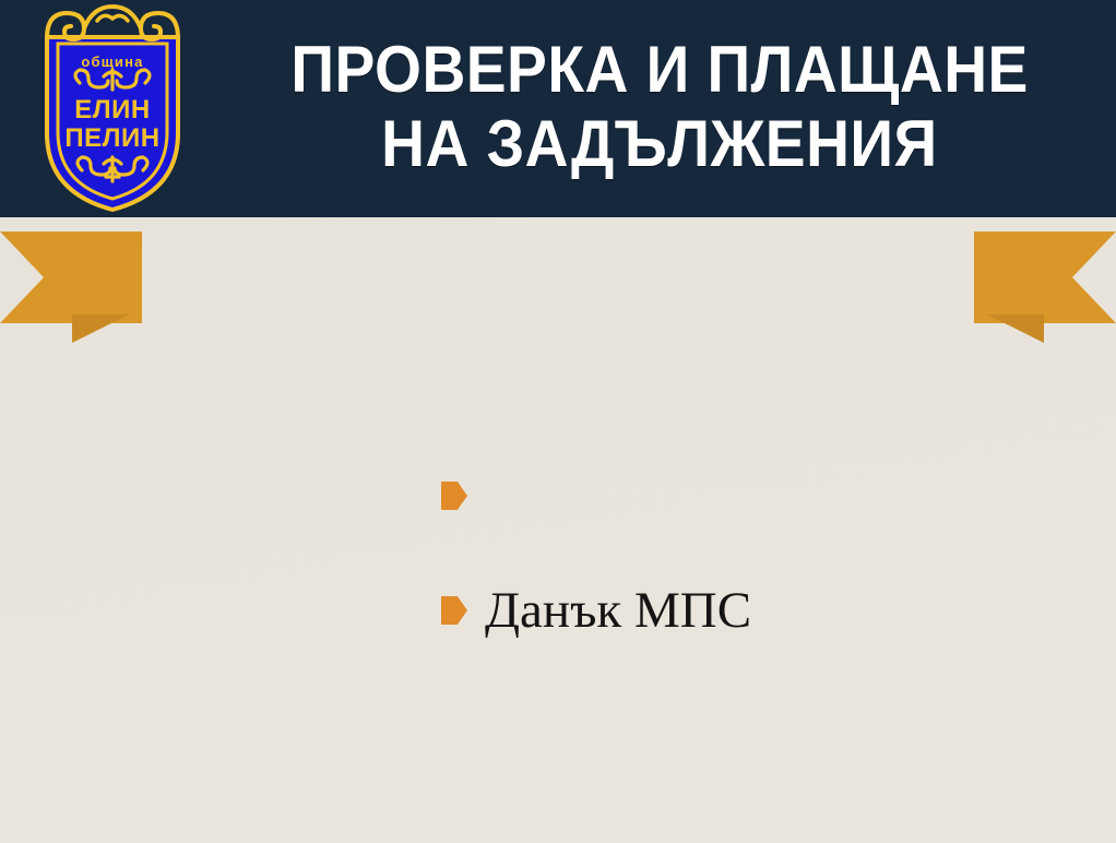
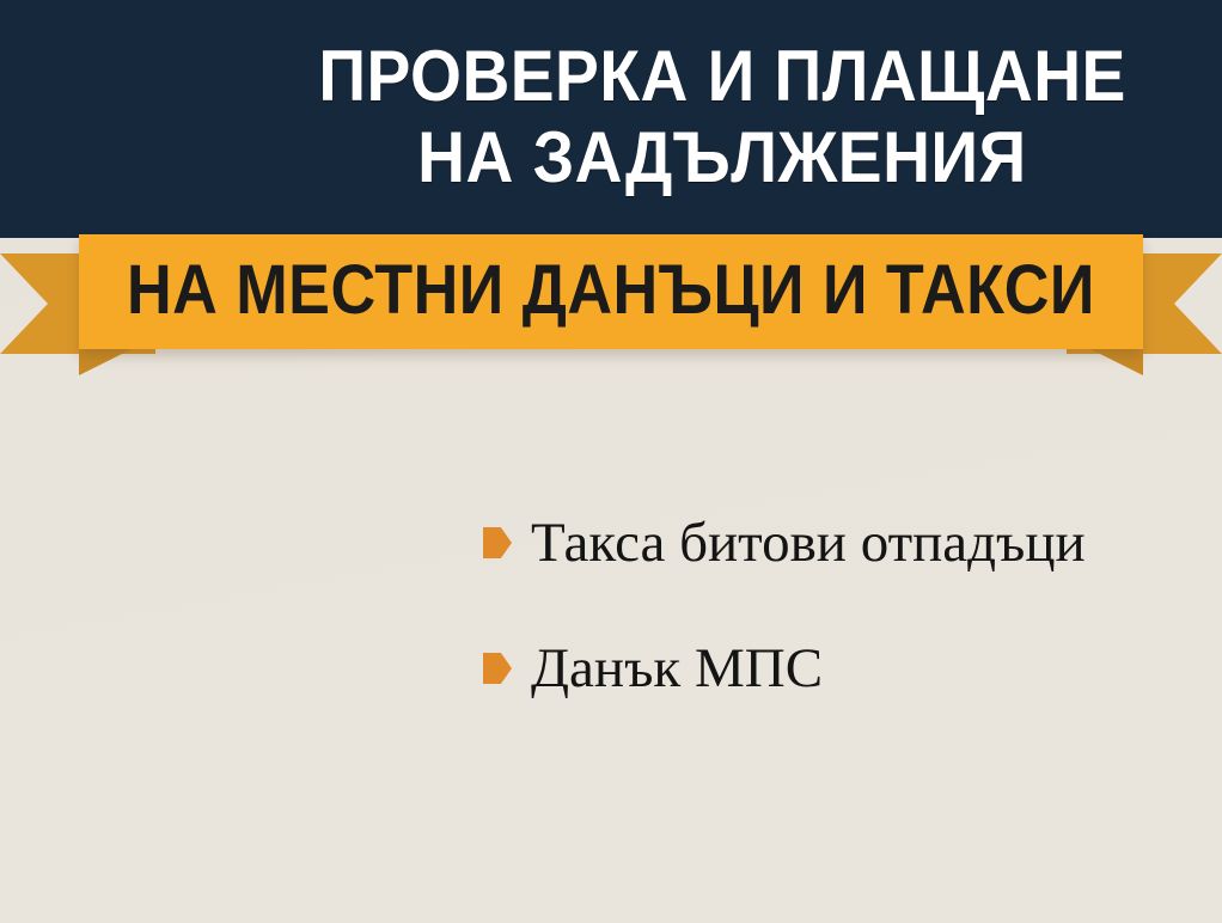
- община
- ЕЛИН
- ПЕЛИН
  ПРОВЕРКА И ПЛАЩАНЕ
  НА ЗАДЪЛЖЕНИЯ
+ НА МЕСТНИ ДАНЪЦИ И ТАКСИ
+ Такса битови отпадъци
  Данък МПС
